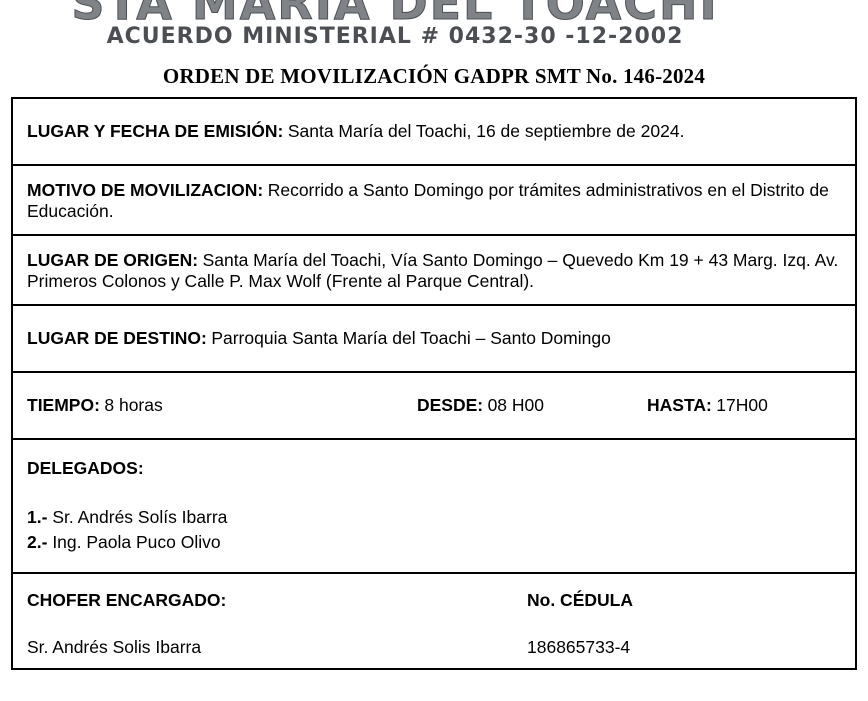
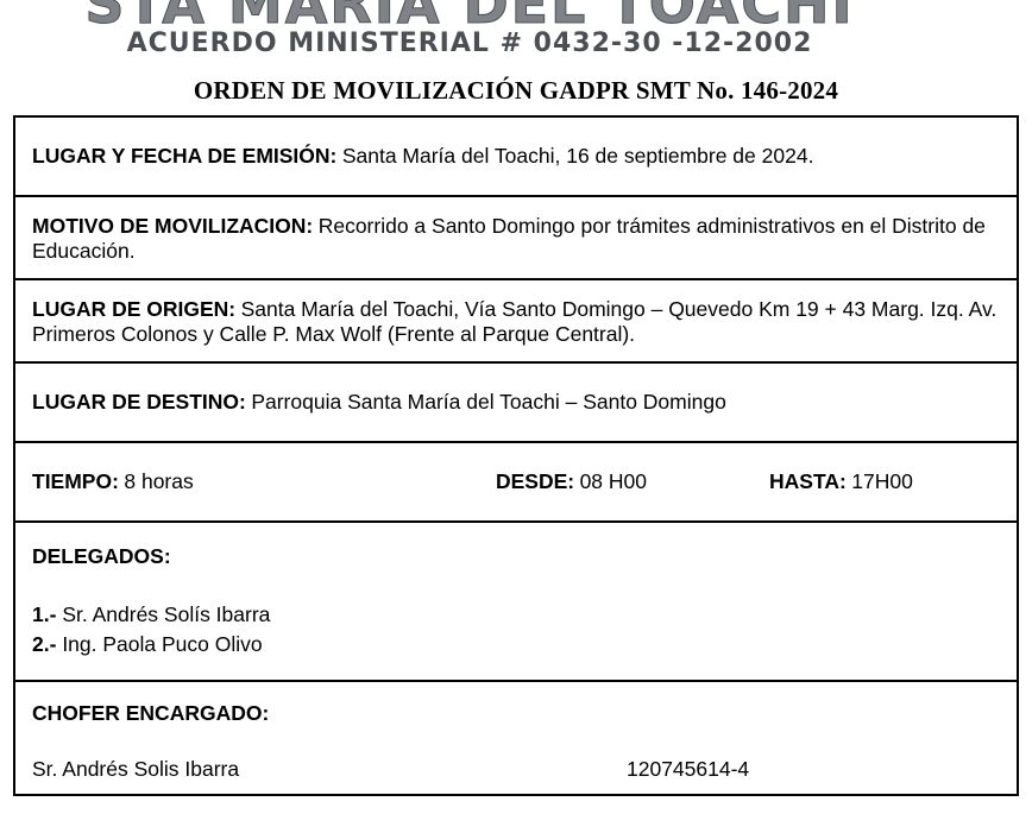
  STA MARIA DEL TOACHI
  ACUERDO MINISTERIAL # 0432-30 -12-2002
  ORDEN DE MOVILIZACIÓN GADPR SMT No. 146-2024
  LUGAR Y FECHA DE EMISIÓN: Santa María del Toachi, 16 de septiembre de 2024.
  MOTIVO DE MOVILIZACION: Recorrido a Santo Domingo por trámites administrativos en el Distrito de Educación.
  LUGAR DE ORIGEN: Santa María del Toachi, Vía Santo Domingo – Quevedo Km 19 + 43 Marg. Izq. Av. Primeros Colonos y Calle P. Max Wolf (Frente al Parque Central).
  LUGAR DE DESTINO: Parroquia Santa María del Toachi – Santo Domingo
  TIEMPO: 8 horas
  DESDE: 08 H00
  HASTA: 17H00
  DELEGADOS:
  1.- Sr. Andrés Solís Ibarra
  2.- Ing. Paola Puco Olivo
  CHOFER ENCARGADO:
- No. CÉDULA
  Sr. Andrés Solis Ibarra
- 186865733-4
+ 120745614-4
